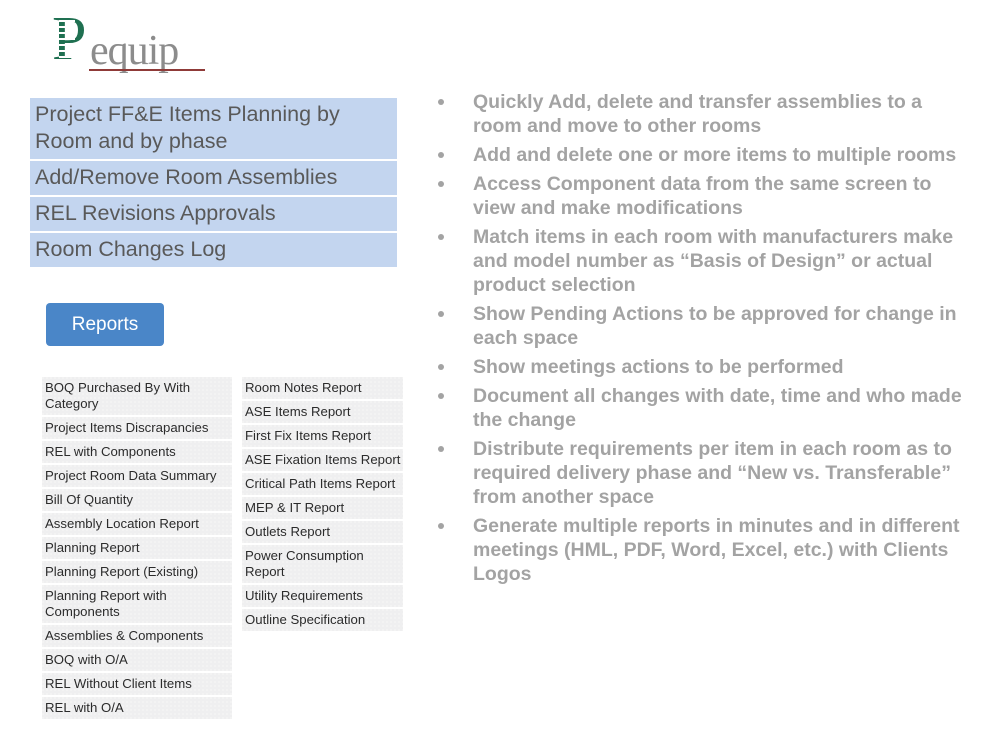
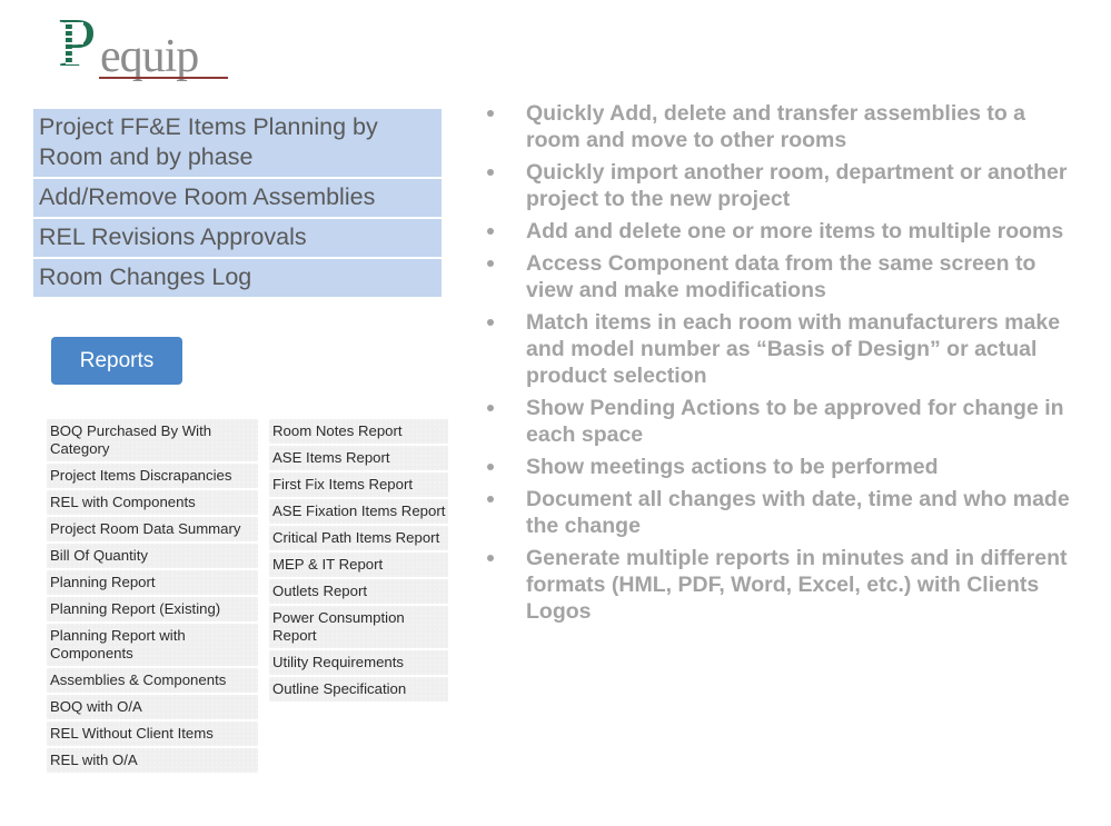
  equip
  Project FF&E Items Planning by Room and by phase
  Add/Remove Room Assemblies
  REL Revisions Approvals
  Room Changes Log
  Reports
  BOQ Purchased By With Category
  Project Items Discrapancies
  REL with Components
  Project Room Data Summary
  Bill Of Quantity
- Assembly Location Report
  Planning Report
  Planning Report (Existing)
  Planning Report with Components
  Assemblies & Components
  BOQ with O/A
  REL Without Client Items
  REL with O/A
  Room Notes Report
  ASE Items Report
  First Fix Items Report
  ASE Fixation Items Report
  Critical Path Items Report
  MEP & IT Report
  Outlets Report
  Power Consumption Report
  Utility Requirements
  Outline Specification
  Quickly Add, delete and transfer assemblies to a room and move to other rooms
+ Quickly import another room, department or another project to the new project
  Add and delete one or more items to multiple rooms
  Access Component data from the same screen to view and make modifications
  Match items in each room with manufacturers make and model number as “Basis of Design” or actual product selection
  Show Pending Actions to be approved for change in each space
  Show meetings actions to be performed
  Document all changes with date, time and who made the change
- Distribute requirements per item in each room as to required delivery phase and “New vs. Transferable” from another space
- Generate multiple reports in minutes and in different meetings (HML, PDF, Word, Excel, etc.) with Clients Logos
+ Generate multiple reports in minutes and in different formats (HML, PDF, Word, Excel, etc.) with Clients Logos
